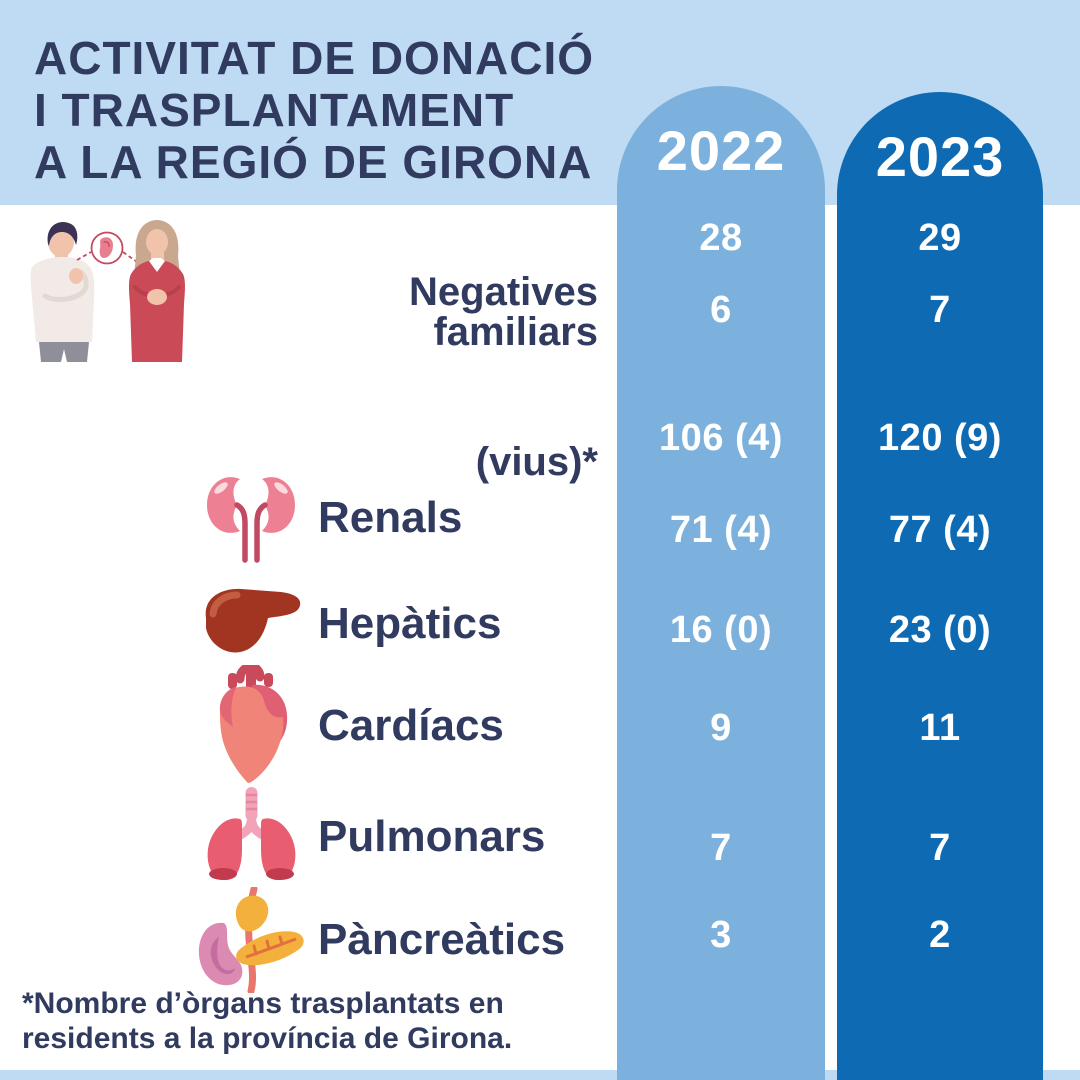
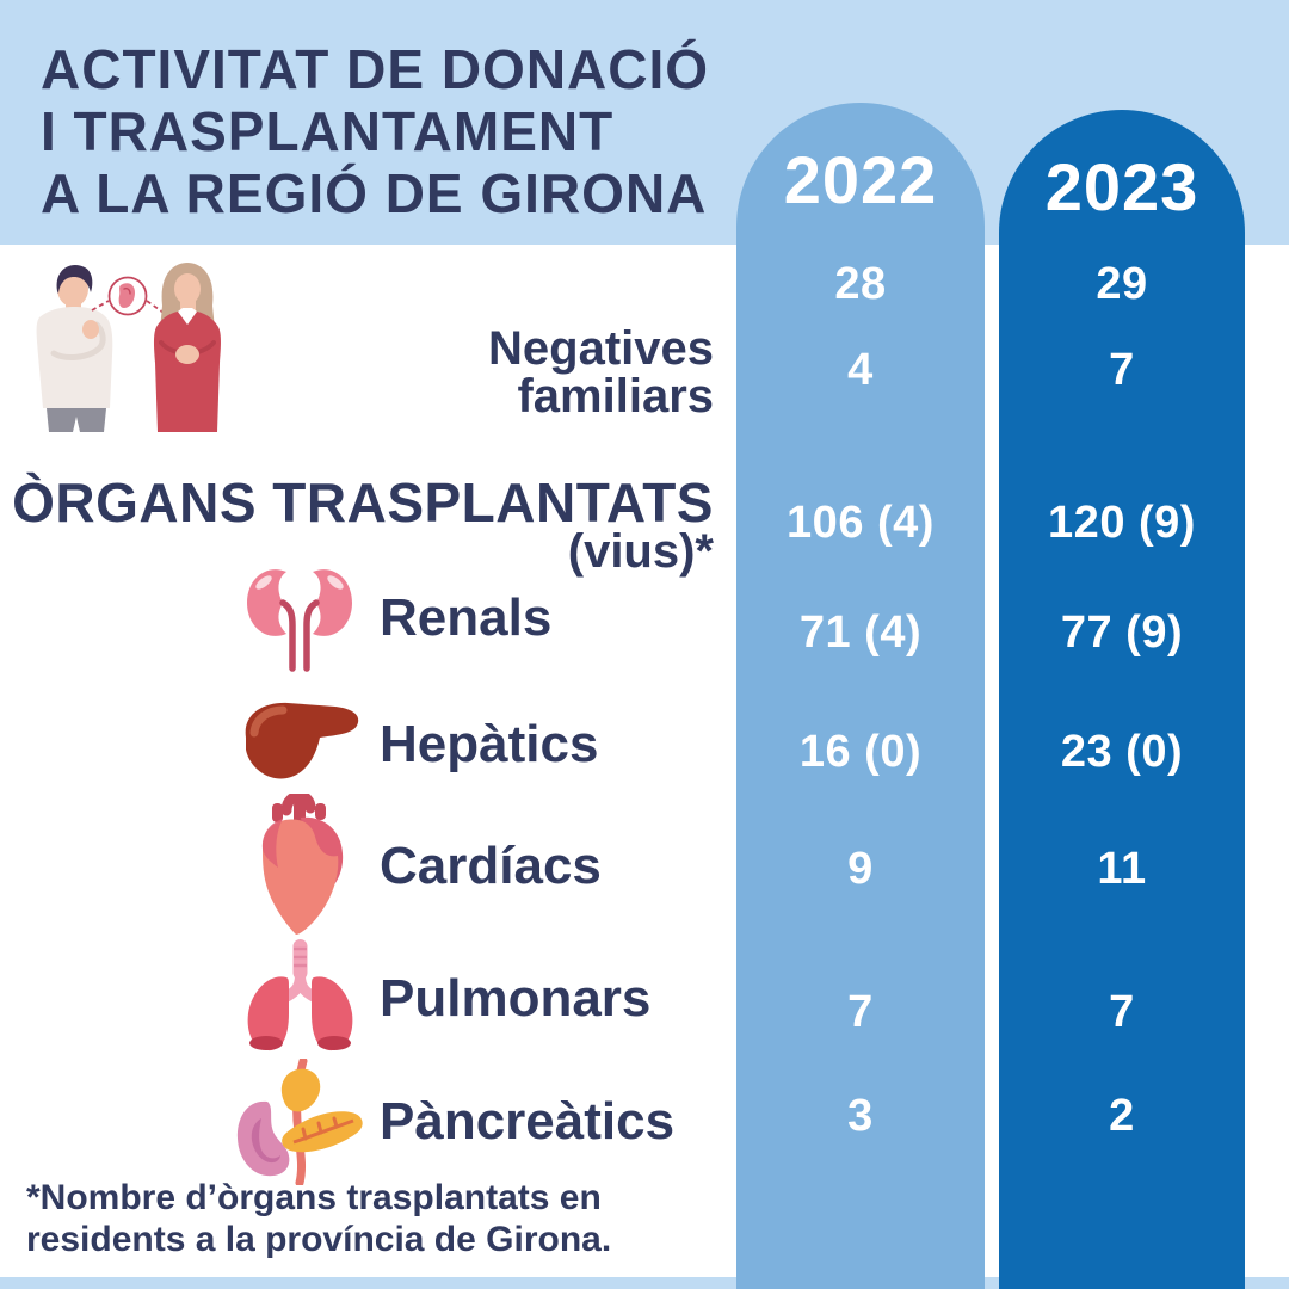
  ACTIVITAT DE DONACIÓ
  I TRASPLANTAMENT
  A LA REGIÓ DE GIRONA
  2022
  2023
  Negatives
  familiars
+ ÒRGANS TRASPLANTATS
  (vius)*
  Renals
  Hepàtics
  Cardíacs
  Pulmonars
  Pàncreàtics
  28
- 6
+ 4
  106 (4)
  71 (4)
  16 (0)
  9
  7
  3
  29
  7
  120 (9)
- 77 (4)
+ 77 (9)
  23 (0)
  11
  7
  2
  *Nombre d’òrgans trasplantats en
  residents a la província de Girona.
